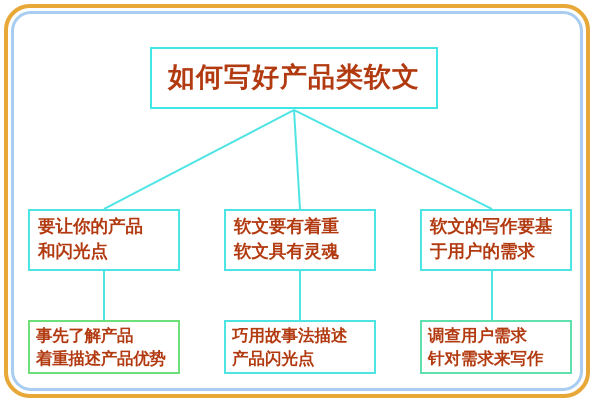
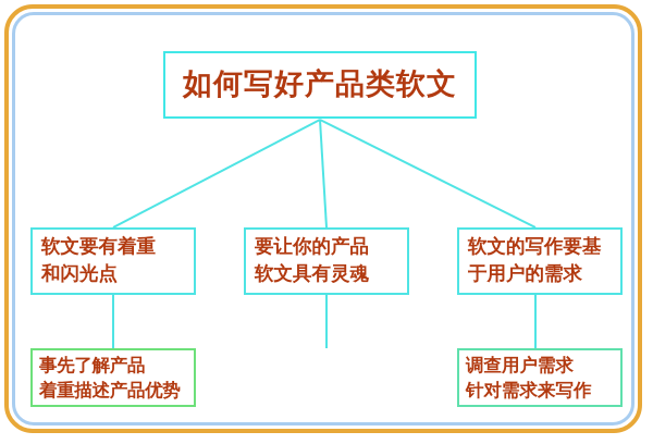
  如何写好产品类软文
- 要让你的产品
+ 软文要有着重
  和闪光点
- 软文要有着重
+ 要让你的产品
  软文具有灵魂
  软文的写作要基
  于用户的需求
  事先了解产品
  着重描述产品优势
- 巧用故事法描述
- 产品闪光点
  调查用户需求
  针对需求来写作
